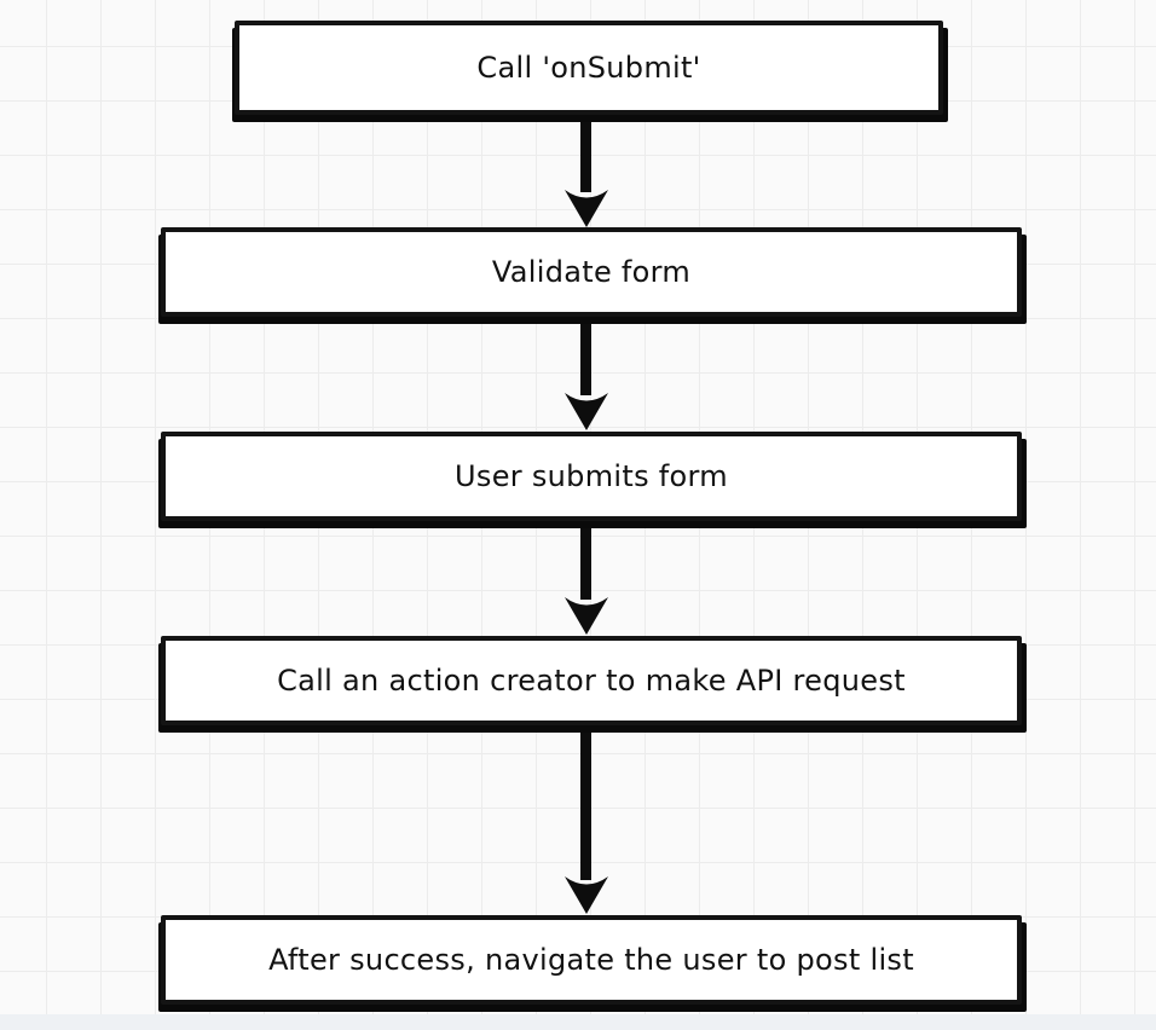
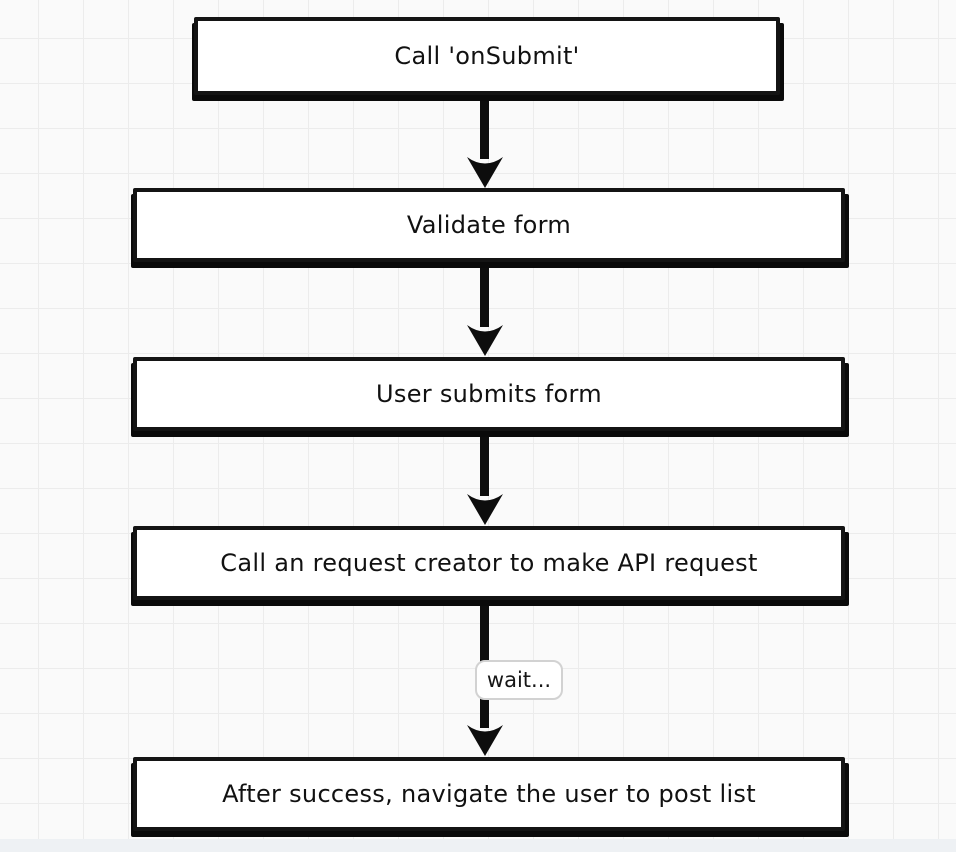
  Call 'onSubmit'
  Validate form
  User submits form
- Call an action creator to make API request
+ Call an request creator to make API request
  After success, navigate the user to post list
+ wait...
